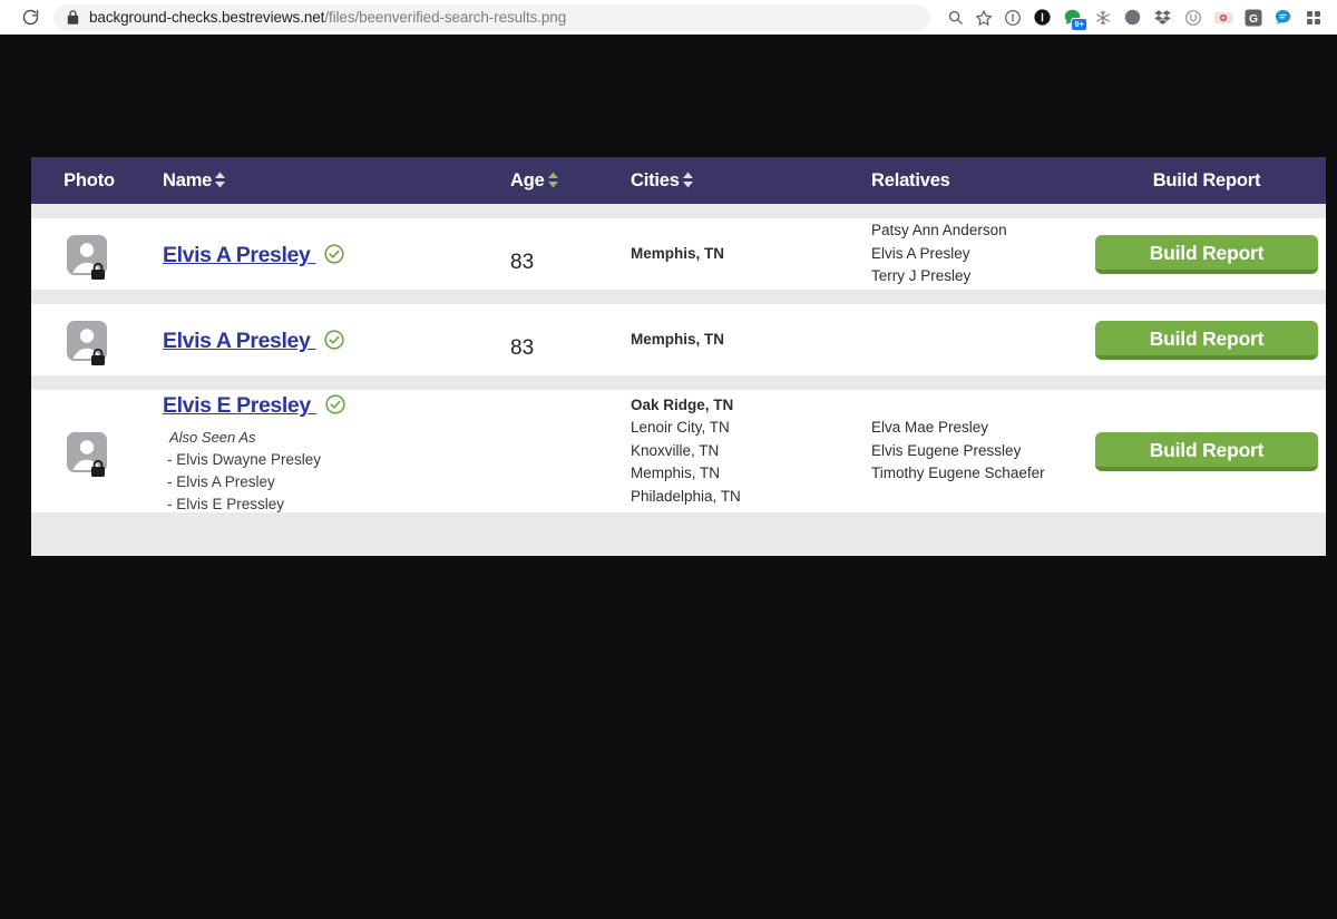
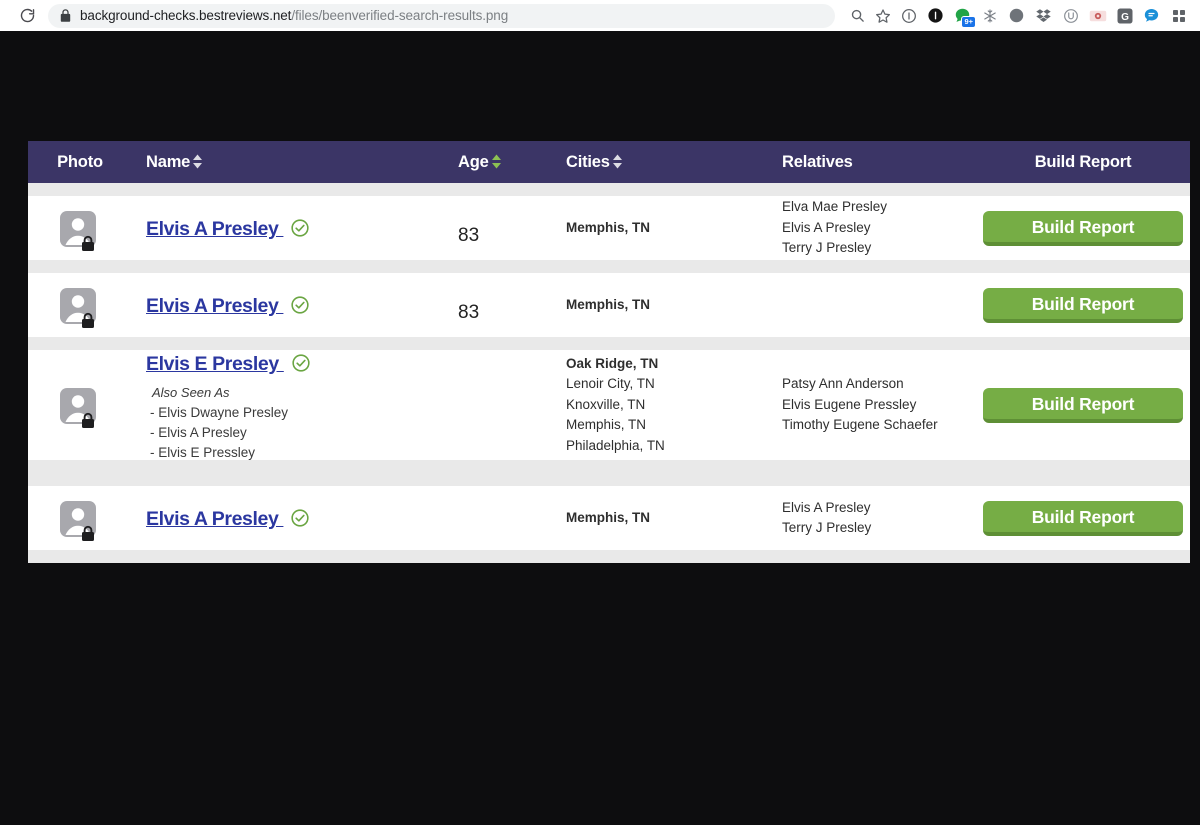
  background-checks.bestreviews.net/files/beenverified-search-results.png
  9+
  G
  Photo	Name	Age	Cities	Relatives	Build Report
- 	Elvis A Presley	83	Memphis, TN	Patsy Ann AndersonElvis A PresleyTerry J Presley	Build Report
+ 	Elvis A Presley	83	Memphis, TN	Elva Mae PresleyElvis A PresleyTerry J Presley	Build Report
  	Elvis A Presley	83	Memphis, TN		Build Report
- 	Elvis E Presley Also Seen As- Elvis Dwayne Presley- Elvis A Presley- Elvis E Pressley		Oak Ridge, TNLenoir City, TNKnoxville, TNMemphis, TNPhiladelphia, TN	Elva Mae PresleyElvis Eugene PressleyTimothy Eugene Schaefer	Build Report
+ 	Elvis E Presley Also Seen As- Elvis Dwayne Presley- Elvis A Presley- Elvis E Pressley		Oak Ridge, TNLenoir City, TNKnoxville, TNMemphis, TNPhiladelphia, TN	Patsy Ann AndersonElvis Eugene PressleyTimothy Eugene Schaefer	Build Report
+ 	Elvis A Presley		Memphis, TN	Elvis A PresleyTerry J Presley	Build Report
